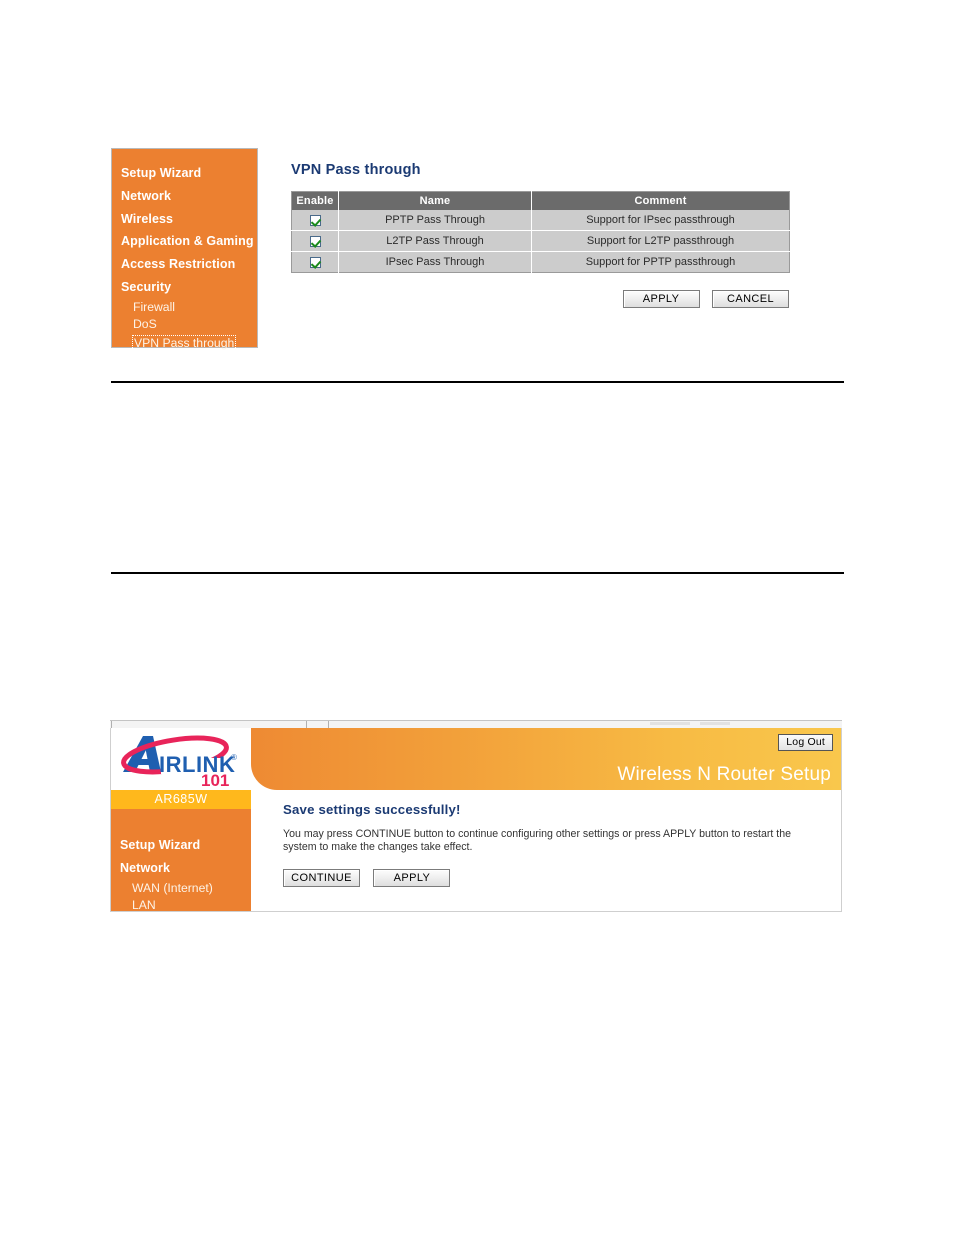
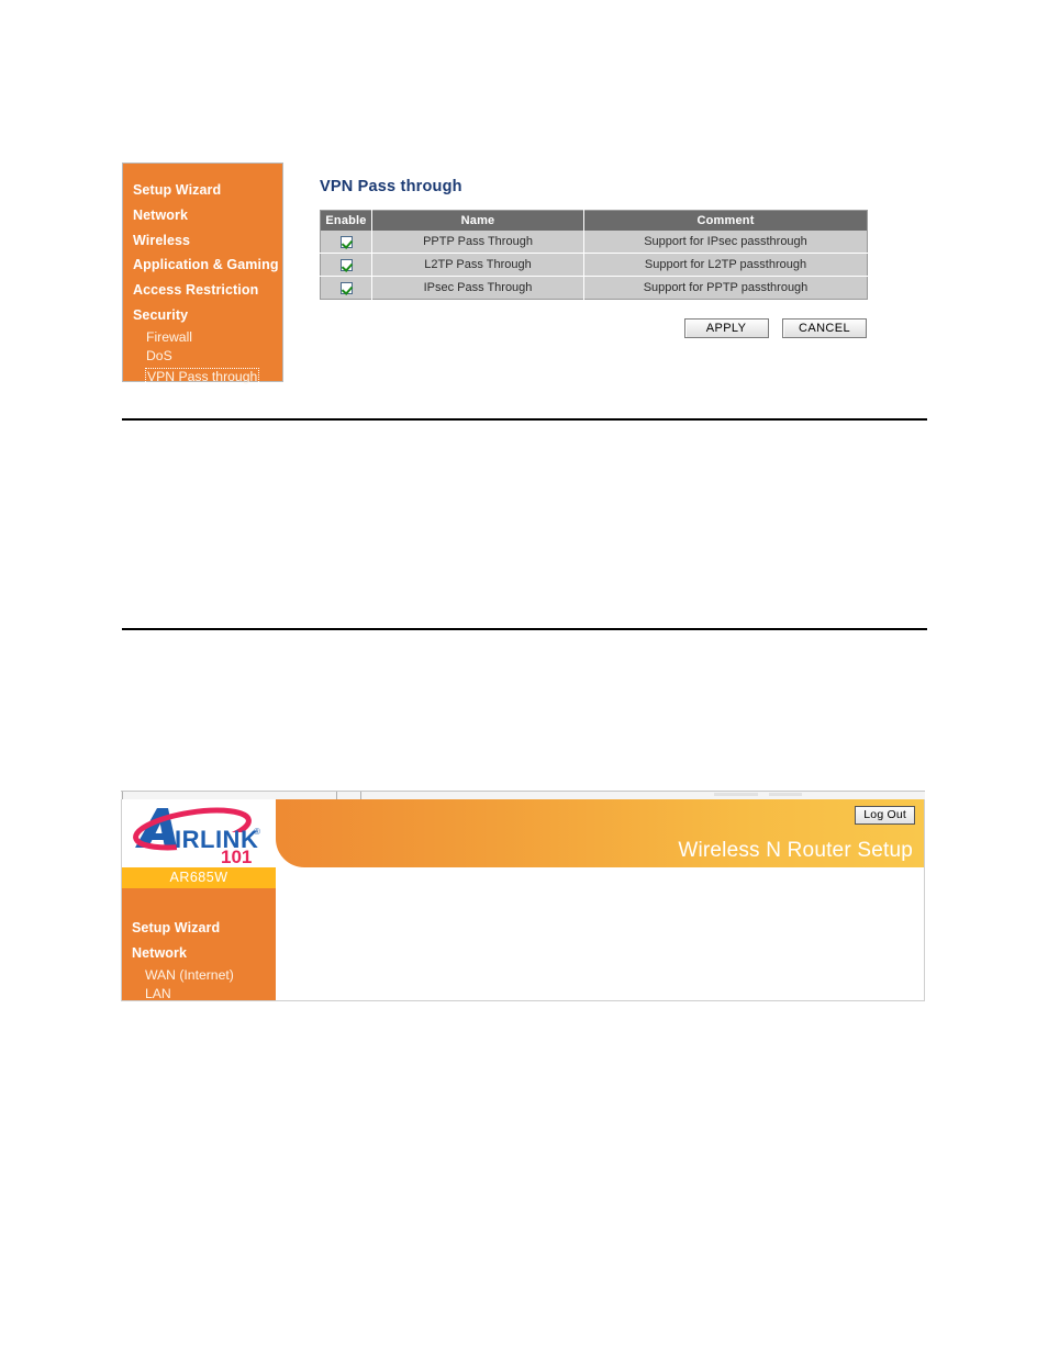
  Setup Wizard
  Network
  Wireless
  Application & Gaming
  Access Restriction
  Security
  Firewall
  DoS
  VPN Pass through
  VPN Pass through
  Enable	Name	Comment
  	PPTP Pass Through	Support for IPsec passthrough
  	L2TP Pass Through	Support for L2TP passthrough
  	IPsec Pass Through	Support for PPTP passthrough
  APPLY CANCEL
  IRLINK
  ®
  101
  AR685W
  Setup Wizard
  Network
  WAN (Internet)
  LAN
  Log Out
  Wireless N Router Setup
- Save settings successfully!
- You may press CONTINUE button to continue configuring other settings or press APPLY button to restart the system to make the changes take effect.
- CONTINUE APPLY
